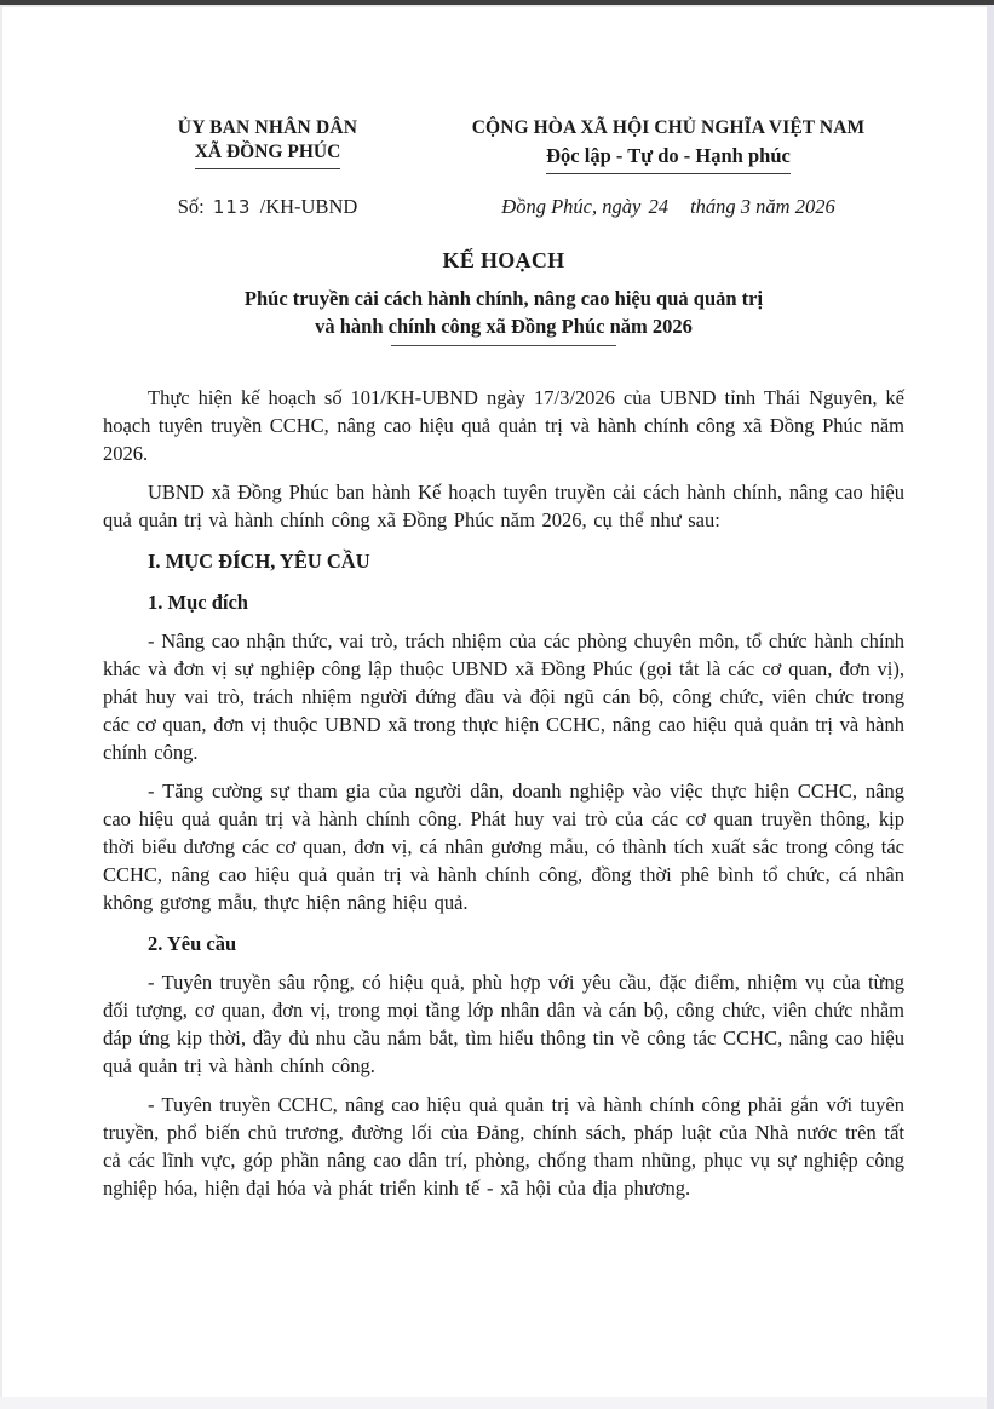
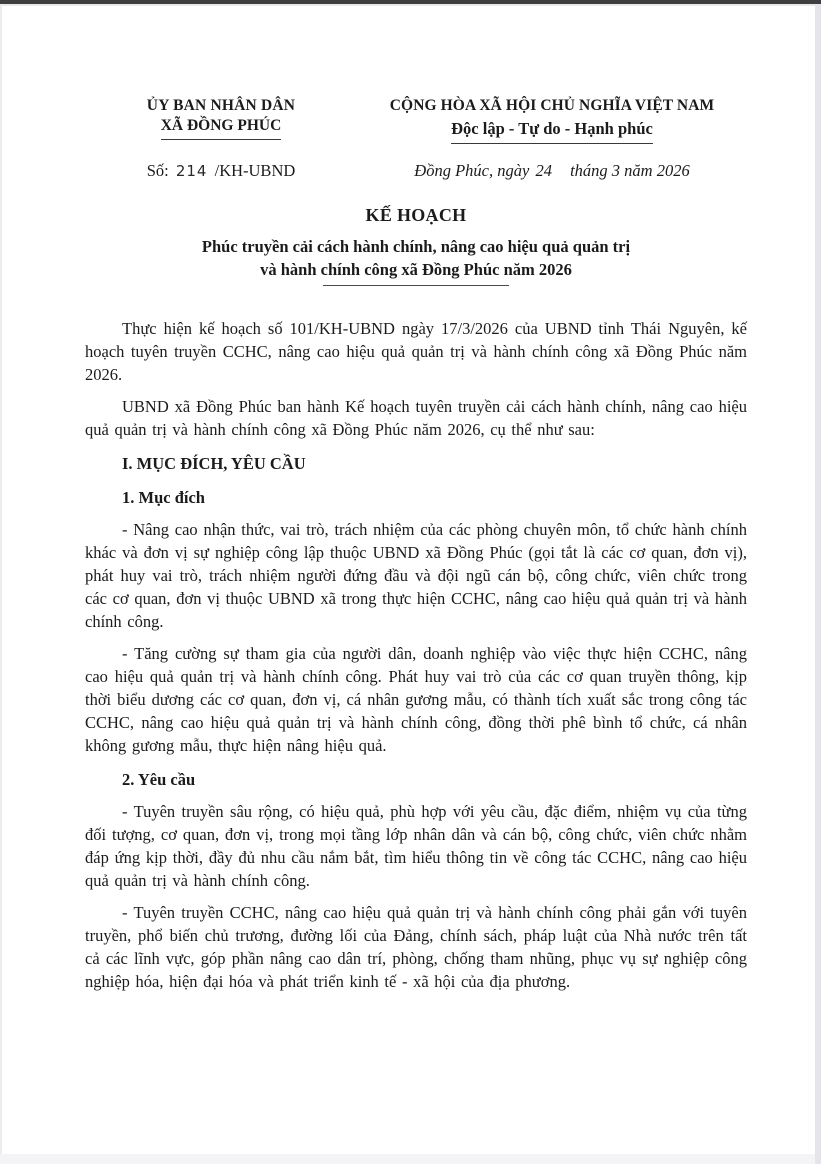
  ỦY BAN NHÂN DÂN
  XÃ ĐỒNG PHÚC
- Số: 113 /KH-UBND
+ Số: 214 /KH-UBND
  CỘNG HÒA XÃ HỘI CHỦ NGHĨA VIỆT NAM
  Độc lập - Tự do - Hạnh phúc
  Đồng Phúc, ngày 24 tháng 3 năm 2026
  KẾ HOẠCH
  Phúc truyền cải cách hành chính, nâng cao hiệu quả quản trị
  và hành chính công xã Đồng Phúc năm 2026
  Thực hiện kế hoạch số 101/KH-UBND ngày 17/3/2026 của UBND tỉnh Thái Nguyên, kế hoạch tuyên truyền CCHC, nâng cao hiệu quả quản trị và hành chính công xã Đồng Phúc năm 2026.
  UBND xã Đồng Phúc ban hành Kế hoạch tuyên truyền cải cách hành chính, nâng cao hiệu quả quản trị và hành chính công xã Đồng Phúc năm 2026, cụ thể như sau:
  I. MỤC ĐÍCH, YÊU CẦU
  1. Mục đích
  - Nâng cao nhận thức, vai trò, trách nhiệm của các phòng chuyên môn, tổ chức hành chính khác và đơn vị sự nghiệp công lập thuộc UBND xã Đồng Phúc (gọi tắt là các cơ quan, đơn vị), phát huy vai trò, trách nhiệm người đứng đầu và đội ngũ cán bộ, công chức, viên chức trong các cơ quan, đơn vị thuộc UBND xã trong thực hiện CCHC, nâng cao hiệu quả quản trị và hành chính công.
  - Tăng cường sự tham gia của người dân, doanh nghiệp vào việc thực hiện CCHC, nâng cao hiệu quả quản trị và hành chính công. Phát huy vai trò của các cơ quan truyền thông, kịp thời biểu dương các cơ quan, đơn vị, cá nhân gương mẫu, có thành tích xuất sắc trong công tác CCHC, nâng cao hiệu quả quản trị và hành chính công, đồng thời phê bình tổ chức, cá nhân không gương mẫu, thực hiện nâng hiệu quả.
  2. Yêu cầu
  - Tuyên truyền sâu rộng, có hiệu quả, phù hợp với yêu cầu, đặc điểm, nhiệm vụ của từng đối tượng, cơ quan, đơn vị, trong mọi tầng lớp nhân dân và cán bộ, công chức, viên chức nhằm đáp ứng kịp thời, đầy đủ nhu cầu nắm bắt, tìm hiểu thông tin về công tác CCHC, nâng cao hiệu quả quản trị và hành chính công.
  - Tuyên truyền CCHC, nâng cao hiệu quả quản trị và hành chính công phải gắn với tuyên truyền, phổ biến chủ trương, đường lối của Đảng, chính sách, pháp luật của Nhà nước trên tất cả các lĩnh vực, góp phần nâng cao dân trí, phòng, chống tham nhũng, phục vụ sự nghiệp công nghiệp hóa, hiện đại hóa và phát triển kinh tế - xã hội của địa phương.
